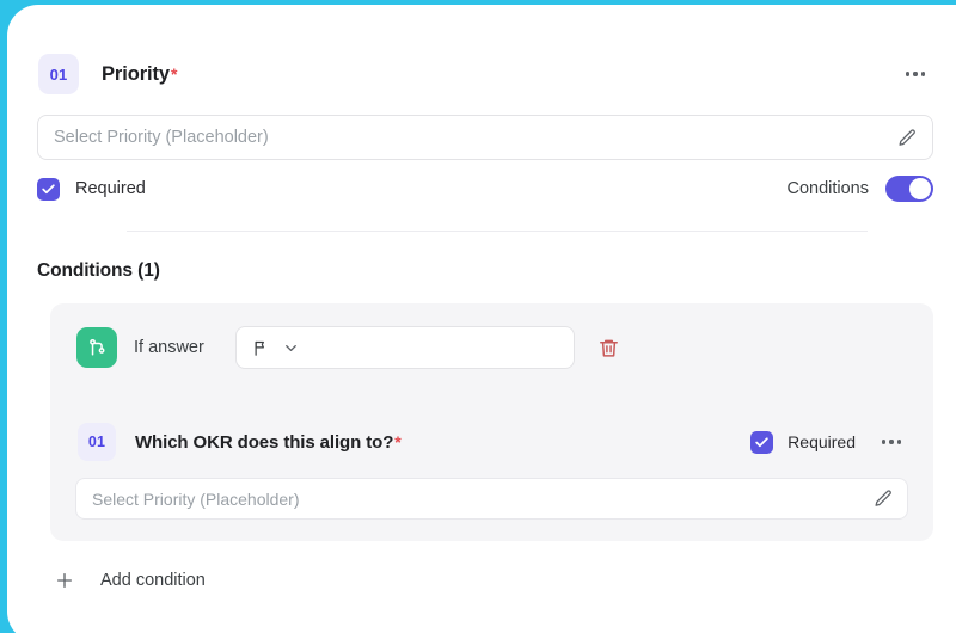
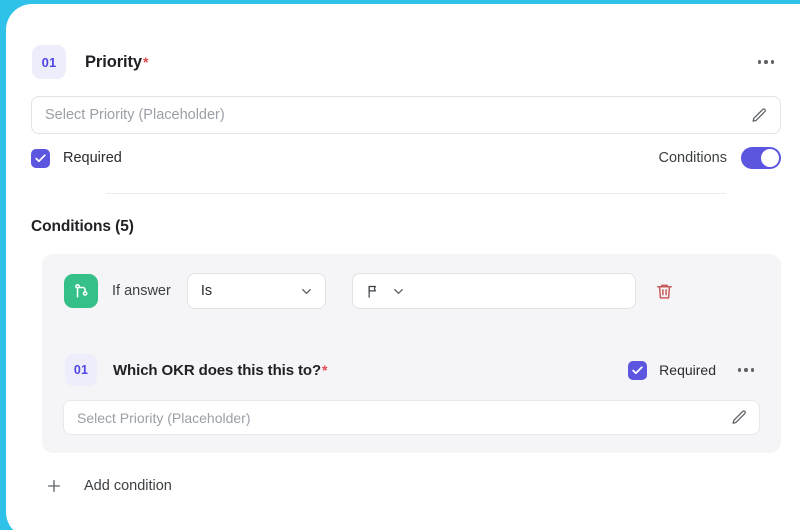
  01
  Priority*
  Select Priority (Placeholder)
  Required
  Conditions
- Conditions (1)
+ Conditions (5)
  If answer
+ Is
  01
- Which OKR does this align to?*
+ Which OKR does this this to?*
  Required
  Select Priority (Placeholder)
  Add condition
